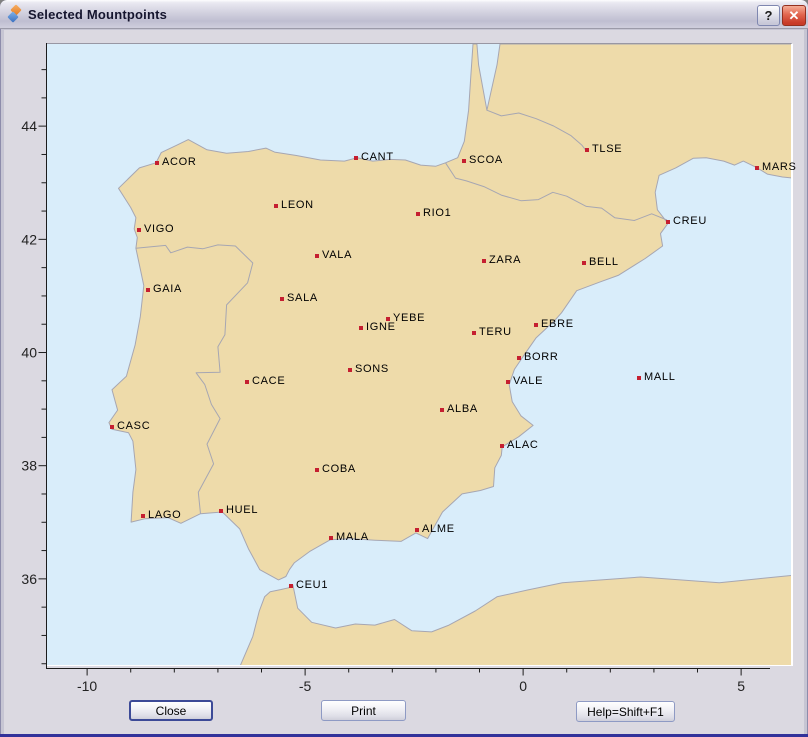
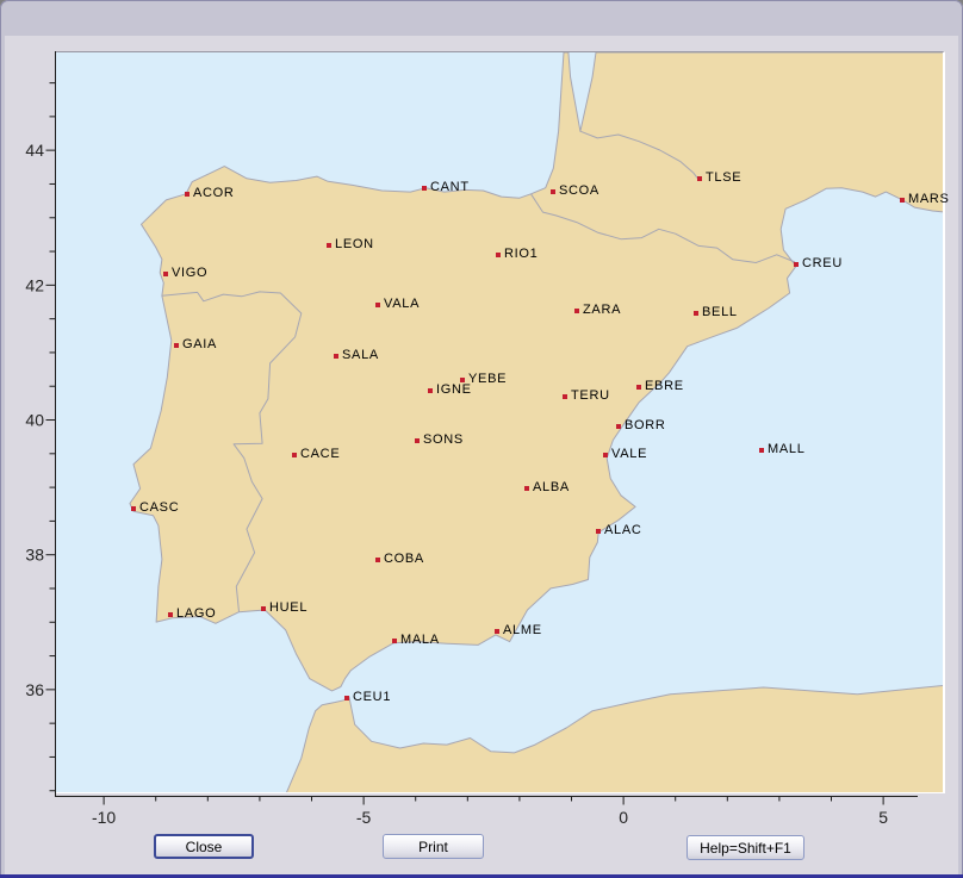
- Selected Mountpoints
- ?
- ✕
  -10
  -5
  0
  5
  36
  38
  40
  42
  44
  ACOR
  VIGO
  GAIA
  CASC
  LAGO
  HUEL
  CEU1
  MALA
  ALME
  COBA
  CACE
  SALA
  LEON
  VALA
  CANT
  SCOA
  RIO1
  ZARA
  TLSE
  MARS
  CREU
  BELL
  EBRE
  TERU
  BORR
  VALE
  MALL
  IGNE
  YEBE
  SONS
  ALBA
  ALAC
  Close
  Print
  Help=Shift+F1
